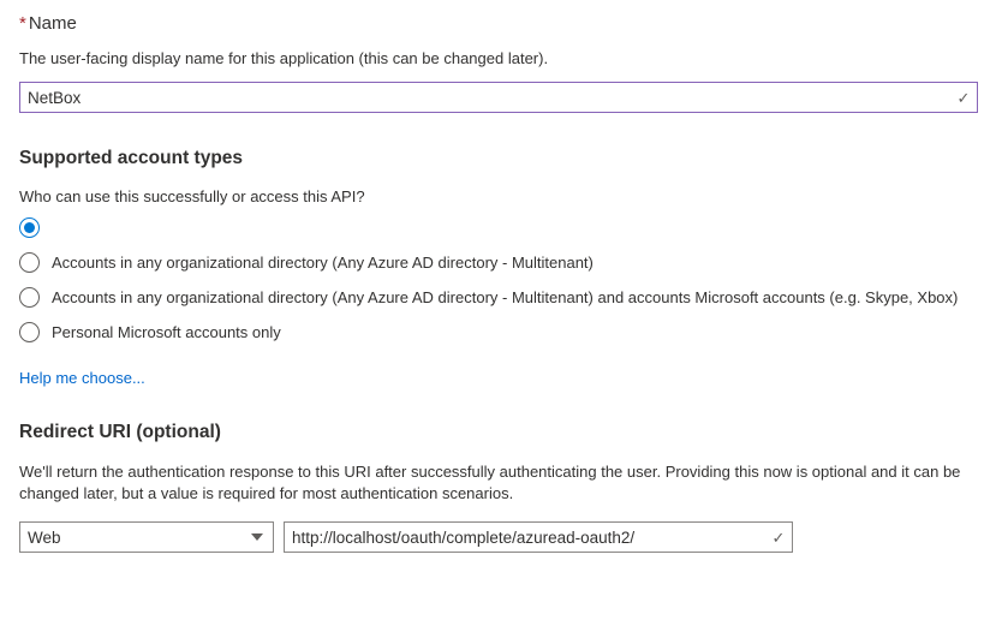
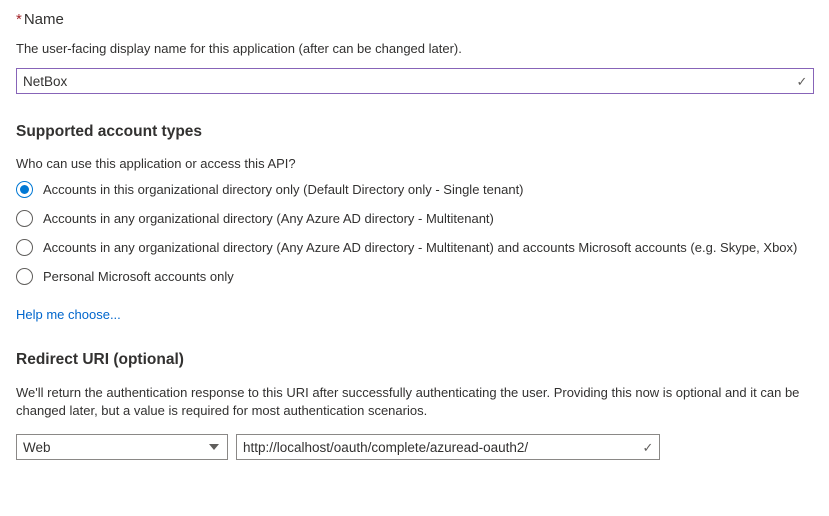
  *Name
- The user-facing display name for this application (this can be changed later).
+ The user-facing display name for this application (after can be changed later).
  NetBox
  ✓
  Supported account types
- Who can use this successfully or access this API?
+ Who can use this application or access this API?
+ Accounts in this organizational directory only (Default Directory only - Single tenant)
  Accounts in any organizational directory (Any Azure AD directory - Multitenant)
  Accounts in any organizational directory (Any Azure AD directory - Multitenant) and accounts Microsoft accounts (e.g. Skype, Xbox)
  Personal Microsoft accounts only
  Help me choose...
  Redirect URI (optional)
  We'll return the authentication response to this URI after successfully authenticating the user. Providing this now is optional and it can be changed later, but a value is required for most authentication scenarios.
  Web
  http://localhost/oauth/complete/azuread-oauth2/
  ✓
